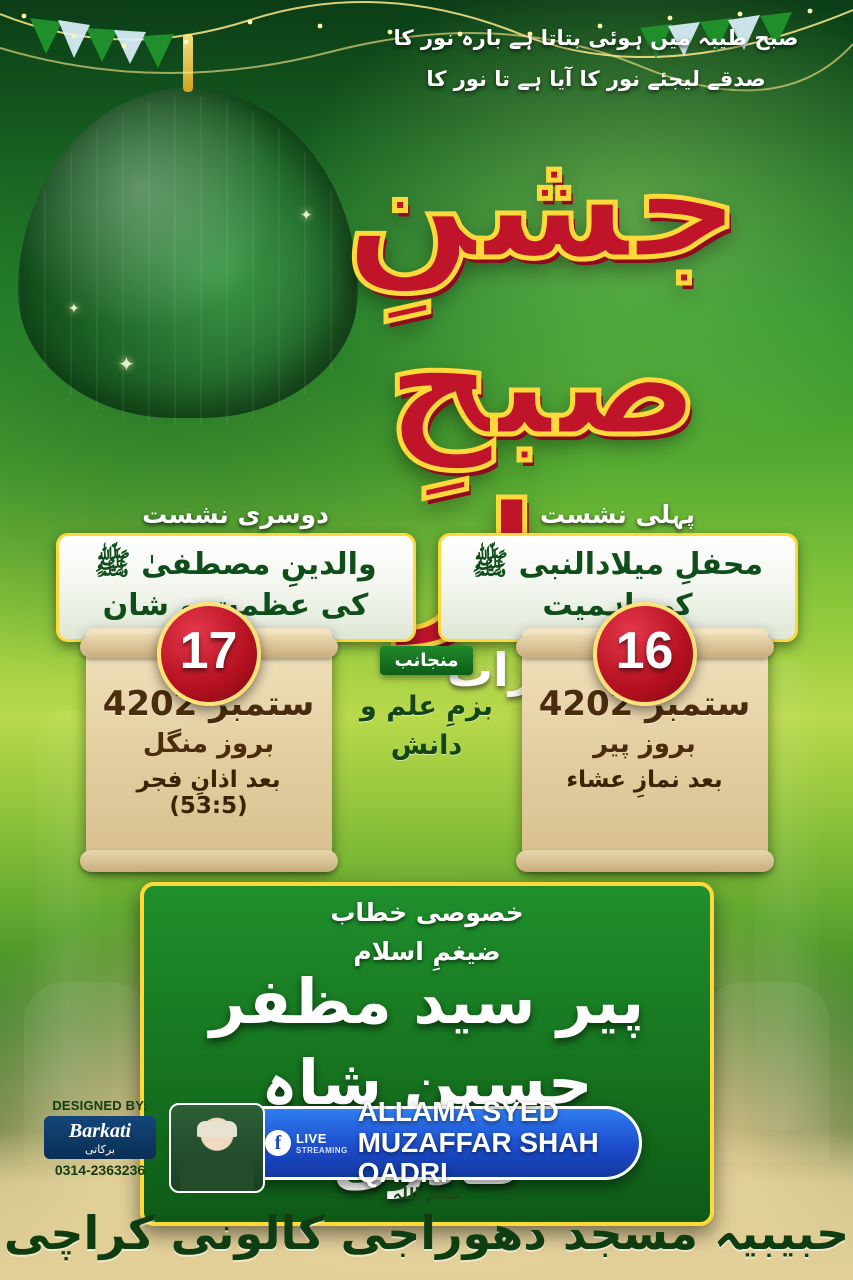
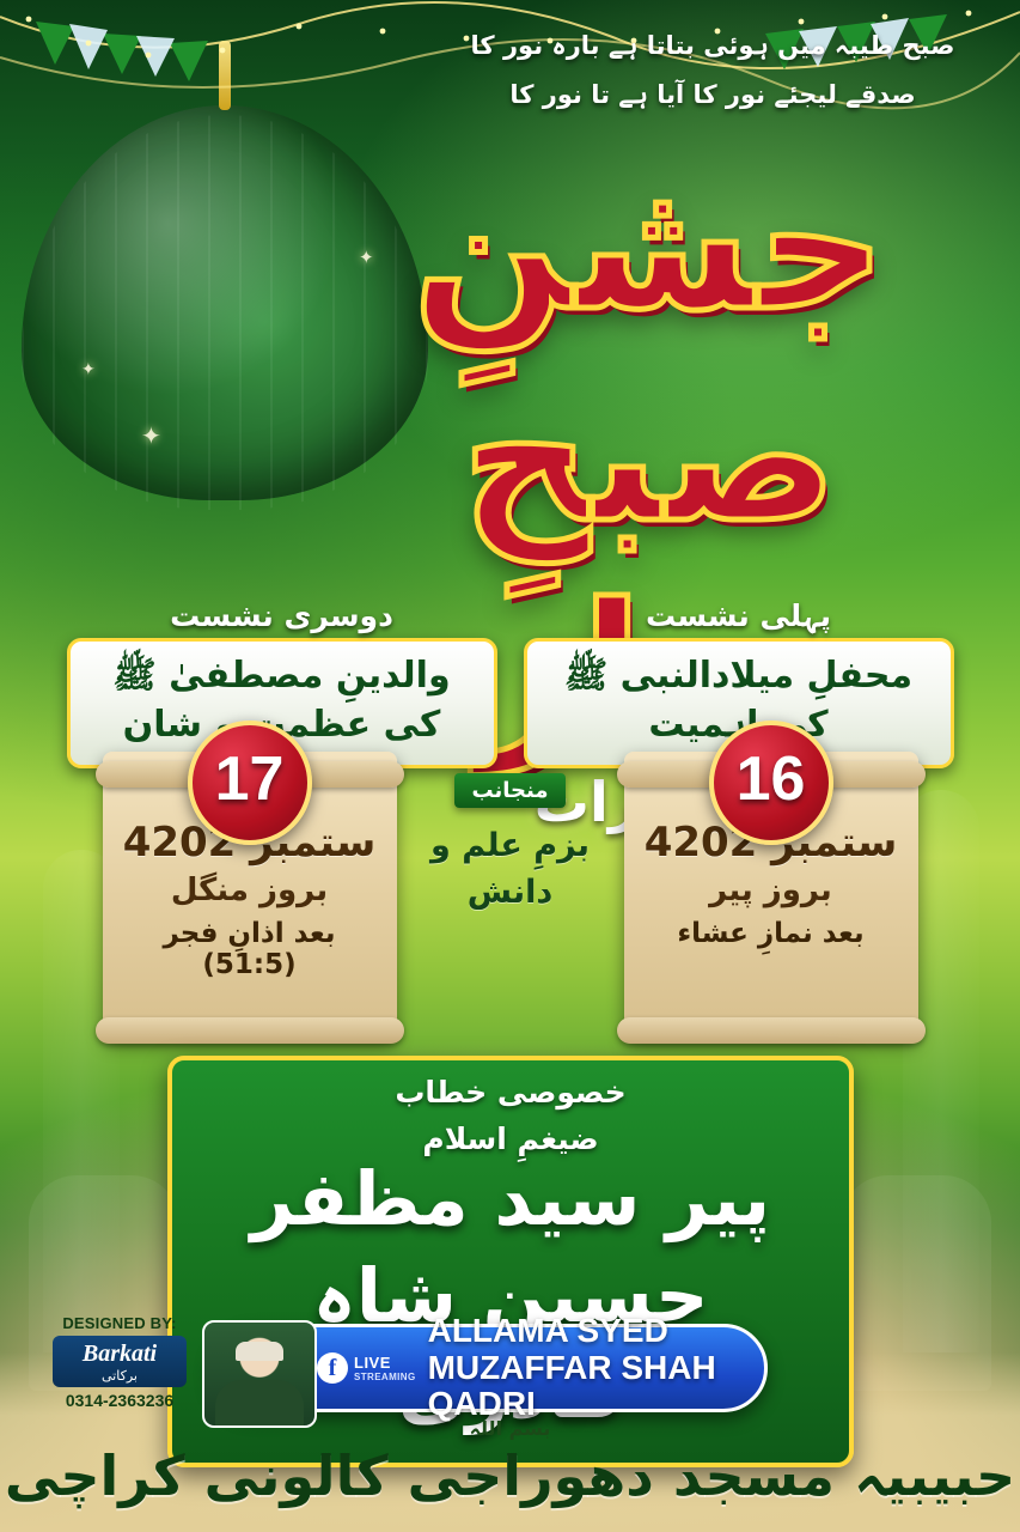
  ✦
  ✦
  ✦
  صبح طیبہ میں ہوئی بتاتا ہے بارہ نور کا
  صدقے لیجئے نور کا آیا ہے تا نور کا
  پہلی نشست
  محفلِ میلادالنبی ﷺ کہمیت
  دوسری نشست
  والدینِ مصطفیٰ ﷺ کی عظم شان
  16
  ستمب 2024
  بروز پیر
  بعد نمازِ عشاء
  منجانب
  بزمِ علم و دانش
  17
  ستمب 2024
  بروز منگل
- بعد اذانِ فجر (5:35)
+ بعد اذانِ فجر (5:15)
  خصوصی خطاب
  ضیغمِ اسلام
  پیر سید مظفر حسین شاہ
  DESIGNED BY:
  Barkati
  برکاتی
  0314-2363236
  f
  LIVE
  STREAMING
  ALLAMA SYED
  MUZAFFAR SHAH QADRI
  بسم اللہ
  حبیبیہ مسجد دھوراجی کالونی کراچی
